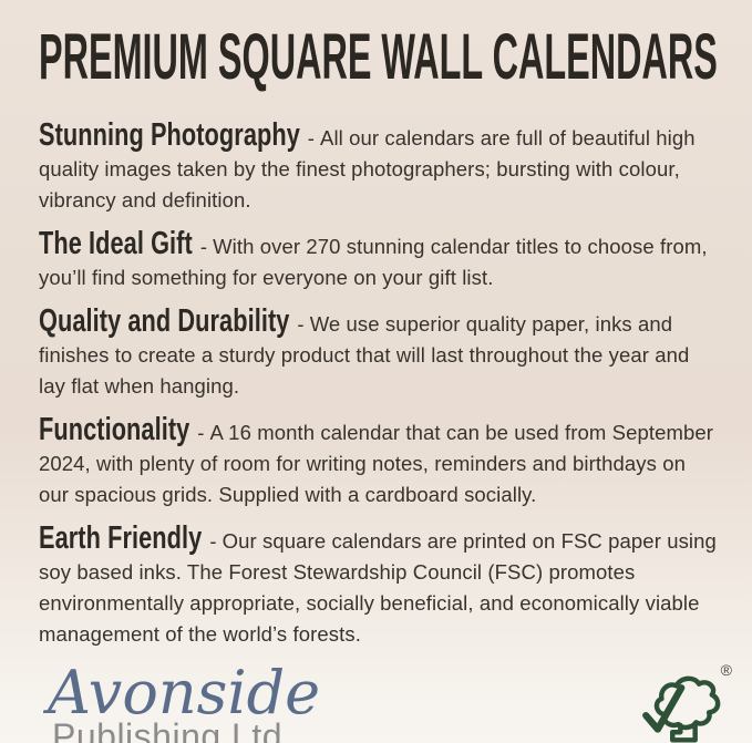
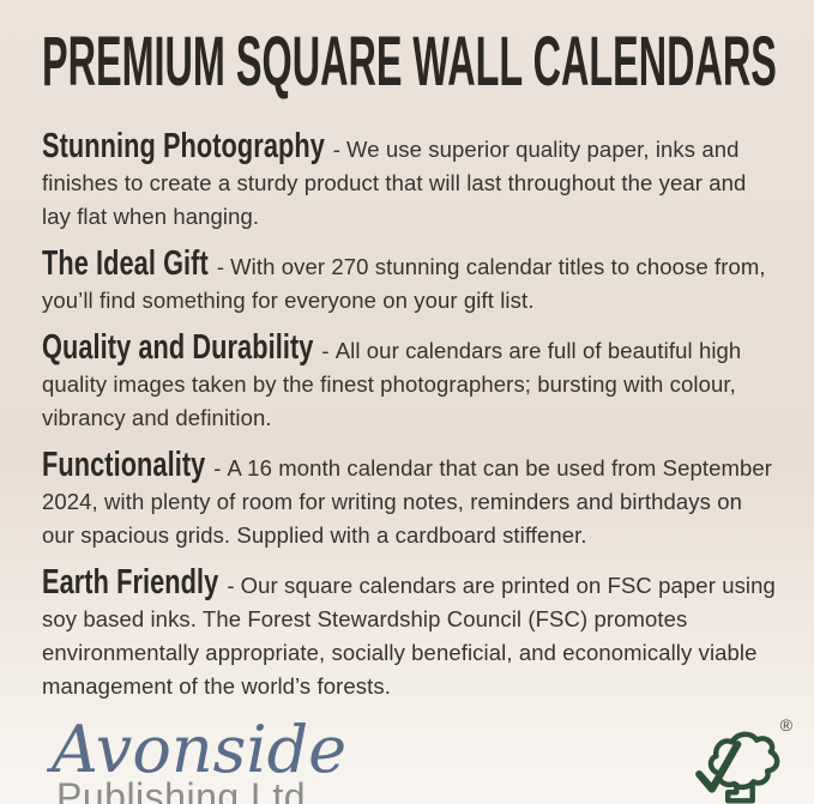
  PREMIUM SQUARE WALL CALENDARS
- Stunning Photography - All our calendars are full of beautiful high quality images taken by the finest photographers; bursting with colour, vibrancy and definition.
+ Stunning Photography - We use superior quality paper, inks and finishes to create a sturdy product that will last throughout the year and lay flat when hanging.
  The Ideal Gift - With over 270 stunning calendar titles to choose from, you’ll find something for everyone on your gift list.
- Quality and Durability - We use superior quality paper, inks and finishes to create a sturdy product that will last throughout the year and lay flat when hanging.
+ Quality and Durability - All our calendars are full of beautiful high quality images taken by the finest photographers; bursting with colour, vibrancy and definition.
- Functionality - A 16 month calendar that can be used from September 2024, with plenty of room for writing notes, reminders and birthdays on our spacious grids. Supplied with a cardboard socially.
+ Functionality - A 16 month calendar that can be used from September 2024, with plenty of room for writing notes, reminders and birthdays on our spacious grids. Supplied with a cardboard stiffener.
  Earth Friendly - Our square calendars are printed on FSC paper using soy based inks. The Forest Stewardship Council (FSC) promotes environmentally appropriate, socially beneficial, and economically viable management of the world’s forests.
  Avonside
  Publishing Ltd
  ®
